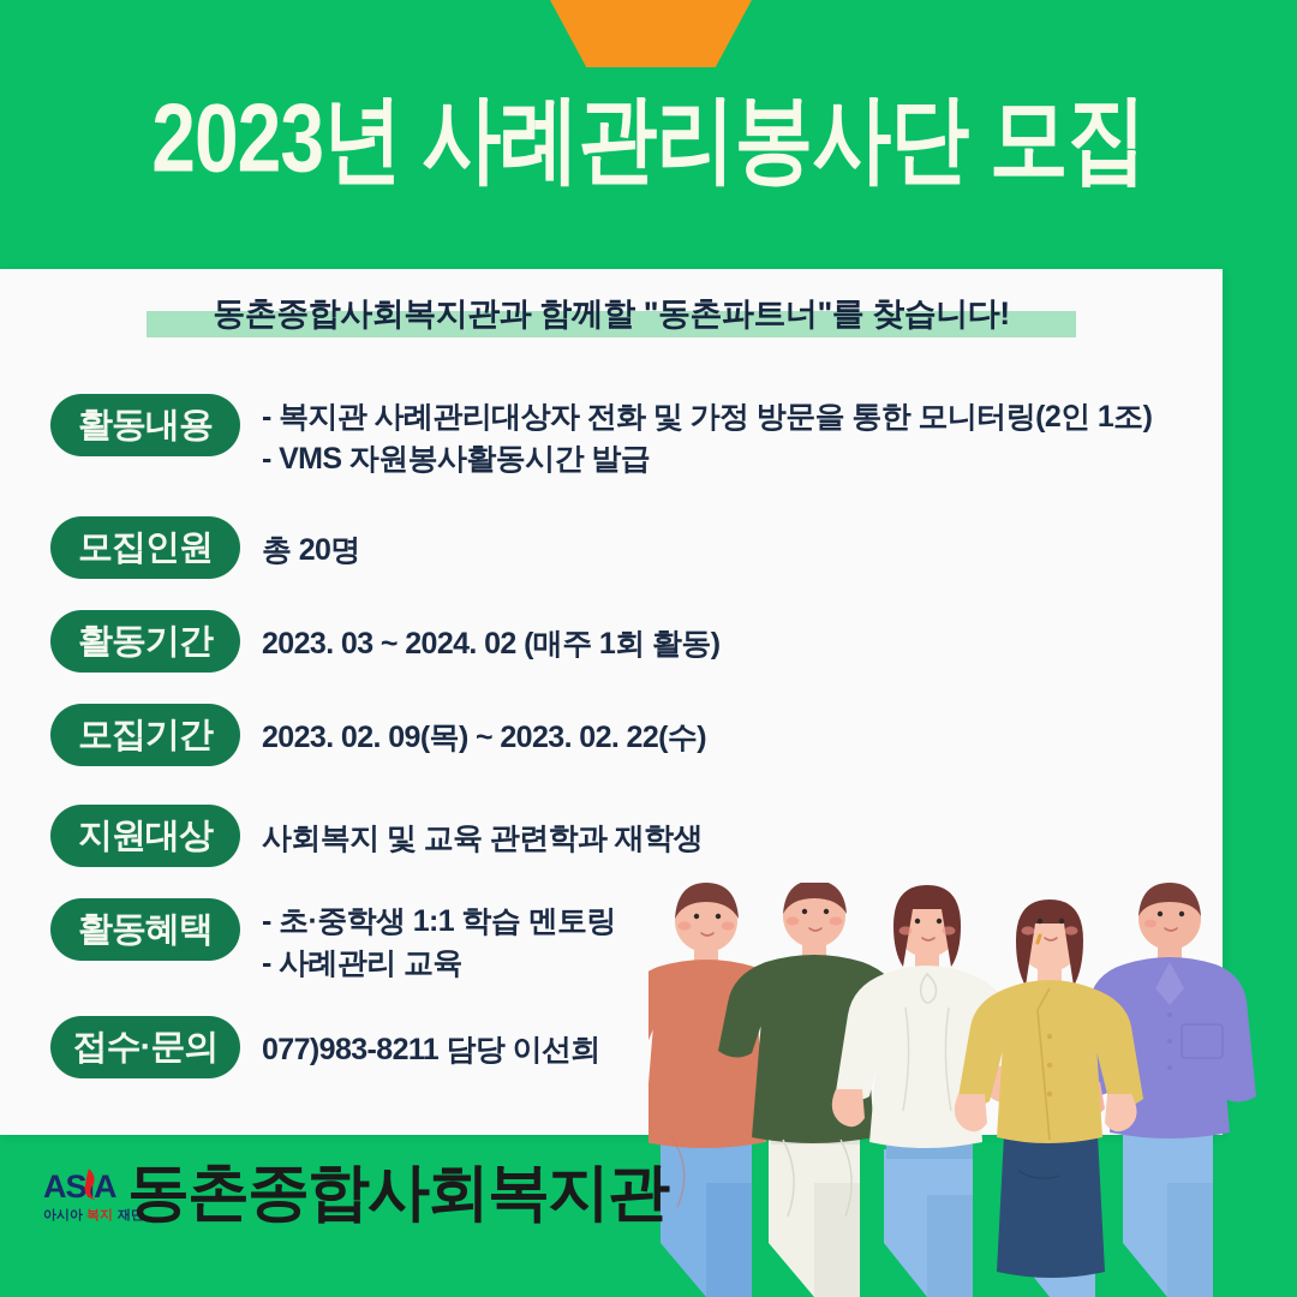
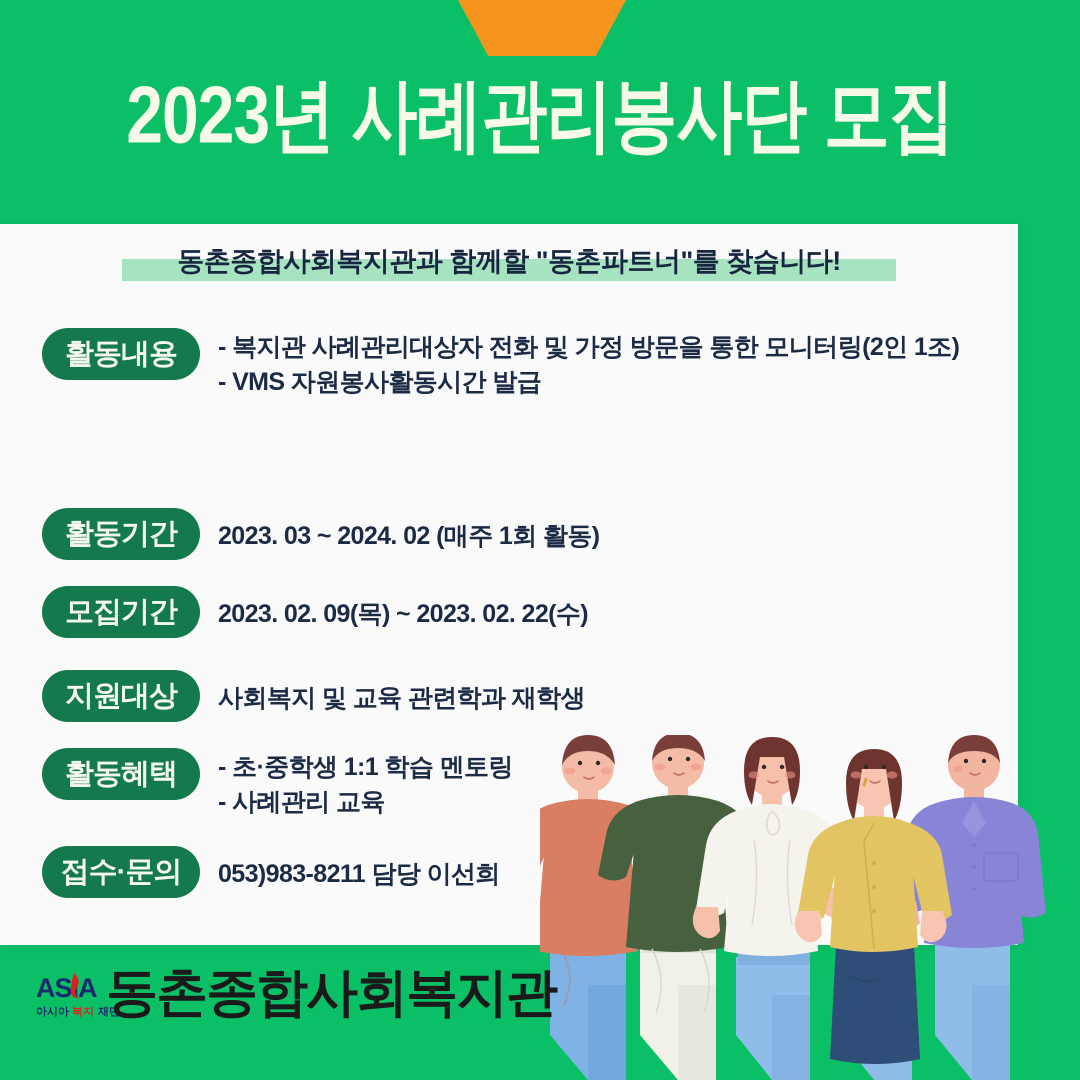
  2023년 사례관리봉사단 모집
  동촌종합사회복지관과 함께할 "동촌파트너"를 찾습니다!
  활동내용
  - 복지관 사례관리대상자 전화 및 가정 방문을 통한 모니터링(2인 1조)
  - VMS 자원봉사활동시간 발급
- 모집인원
- 총 20명
  활동기간
  2023. 03 ~ 2024. 02 (매주 1회 활동)
  모집기간
  2023. 02. 09(목) ~ 2023. 02. 22(수)
  지원대상
  사회복지 및 교육 관련학과 재학생
  활동혜택
  - 초·중학생 1:1 학습 멘토링
  - 사례관리 교육
  접수·문의
- 077)983-8211 담당 이선희
+ 053)983-8211 담당 이선희
  ASA
  아시아
  복지
  재단
  동촌종합사회복지관
